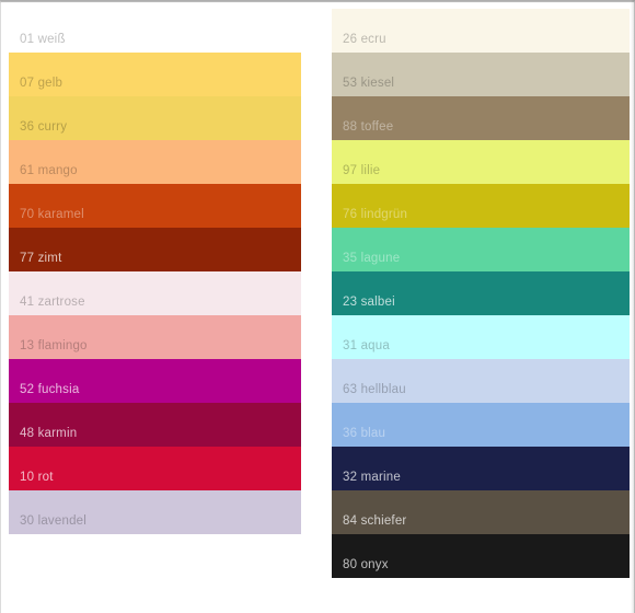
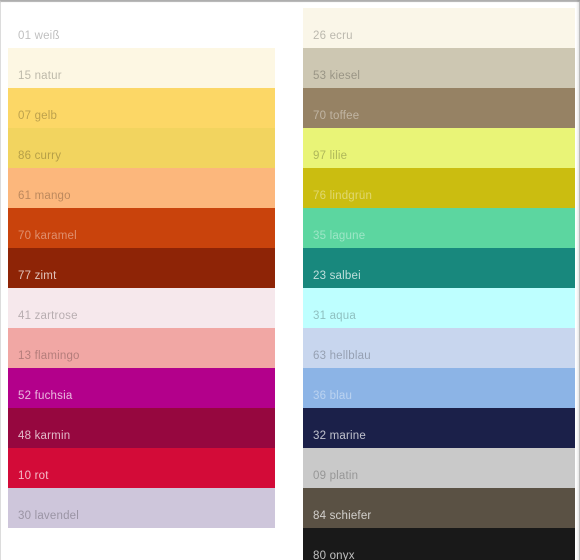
  01 weiß
+ 15 natur
  07 gelb
- 36 curry
+ 86 curry
  61 mango
  70 karamel
  77 zimt
  41 zartrose
  13 flamingo
  52 fuchsia
  48 karmin
  10 rot
  30 lavendel
  26 ecru
  53 kiesel
- 88 toffee
+ 70 toffee
  97 lilie
  76 lindgrün
  35 lagune
  23 salbei
  31 aqua
  63 hellblau
  36 blau
  32 marine
+ 09 platin
  84 schiefer
  80 onyx
